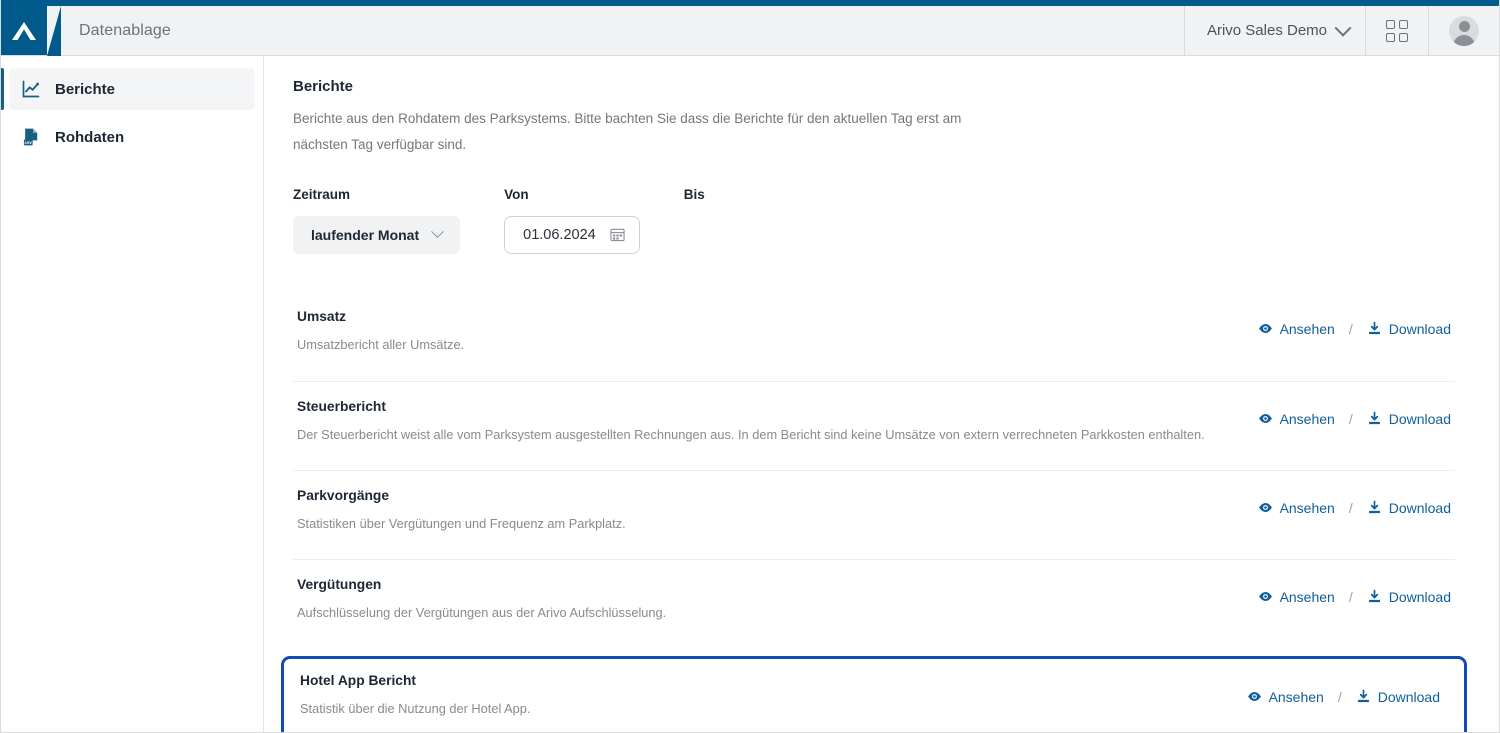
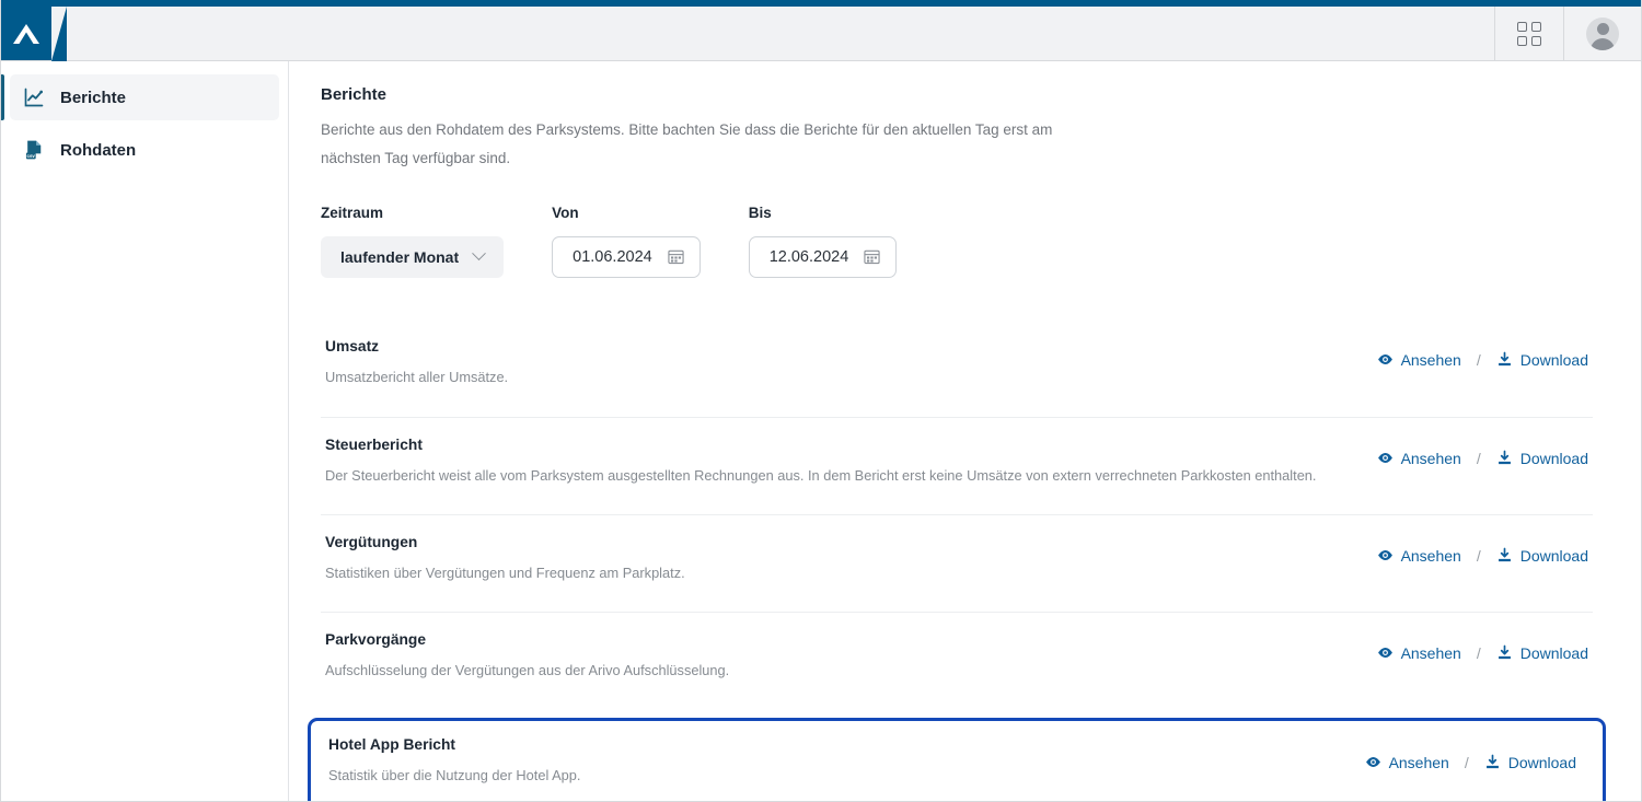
- Datenablage
- Arivo Sales Demo
  Berichte
  Rohdaten
  Berichte
  Berichte aus den Rohdatem des Parksystems. Bitte bachten Sie dass die Berichte für den aktuellen Tag erst am nächsten Tag verfügbar sind.
  Zeitraum
  laufender Monat
  Von
  01.06.2024
  Bis
+ 12.06.2024
  Umsatz
  Umsatzbericht aller Umsätze.
  Ansehen
  /
  Download
  Steuerbericht
- Der Steuerbericht weist alle vom Parksystem ausgestellten Rechnungen aus. In dem Bericht sind keine Umsätze von extern verrechneten Parkkosten enthalten.
+ Der Steuerbericht weist alle vom Parksystem ausgestellten Rechnungen aus. In dem Bericht erst keine Umsätze von extern verrechneten Parkkosten enthalten.
  Ansehen
  /
  Download
- Parkvorgänge
+ Vergütungen
  Statistiken über Vergütungen und Frequenz am Parkplatz.
  Ansehen
  /
  Download
- Vergütungen
+ Parkvorgänge
  Aufschlüsselung der Vergütungen aus der Arivo Aufschlüsselung.
  Ansehen
  /
  Download
  Hotel App Bericht
  Statistik über die Nutzung der Hotel App.
  Ansehen
  /
  Download
